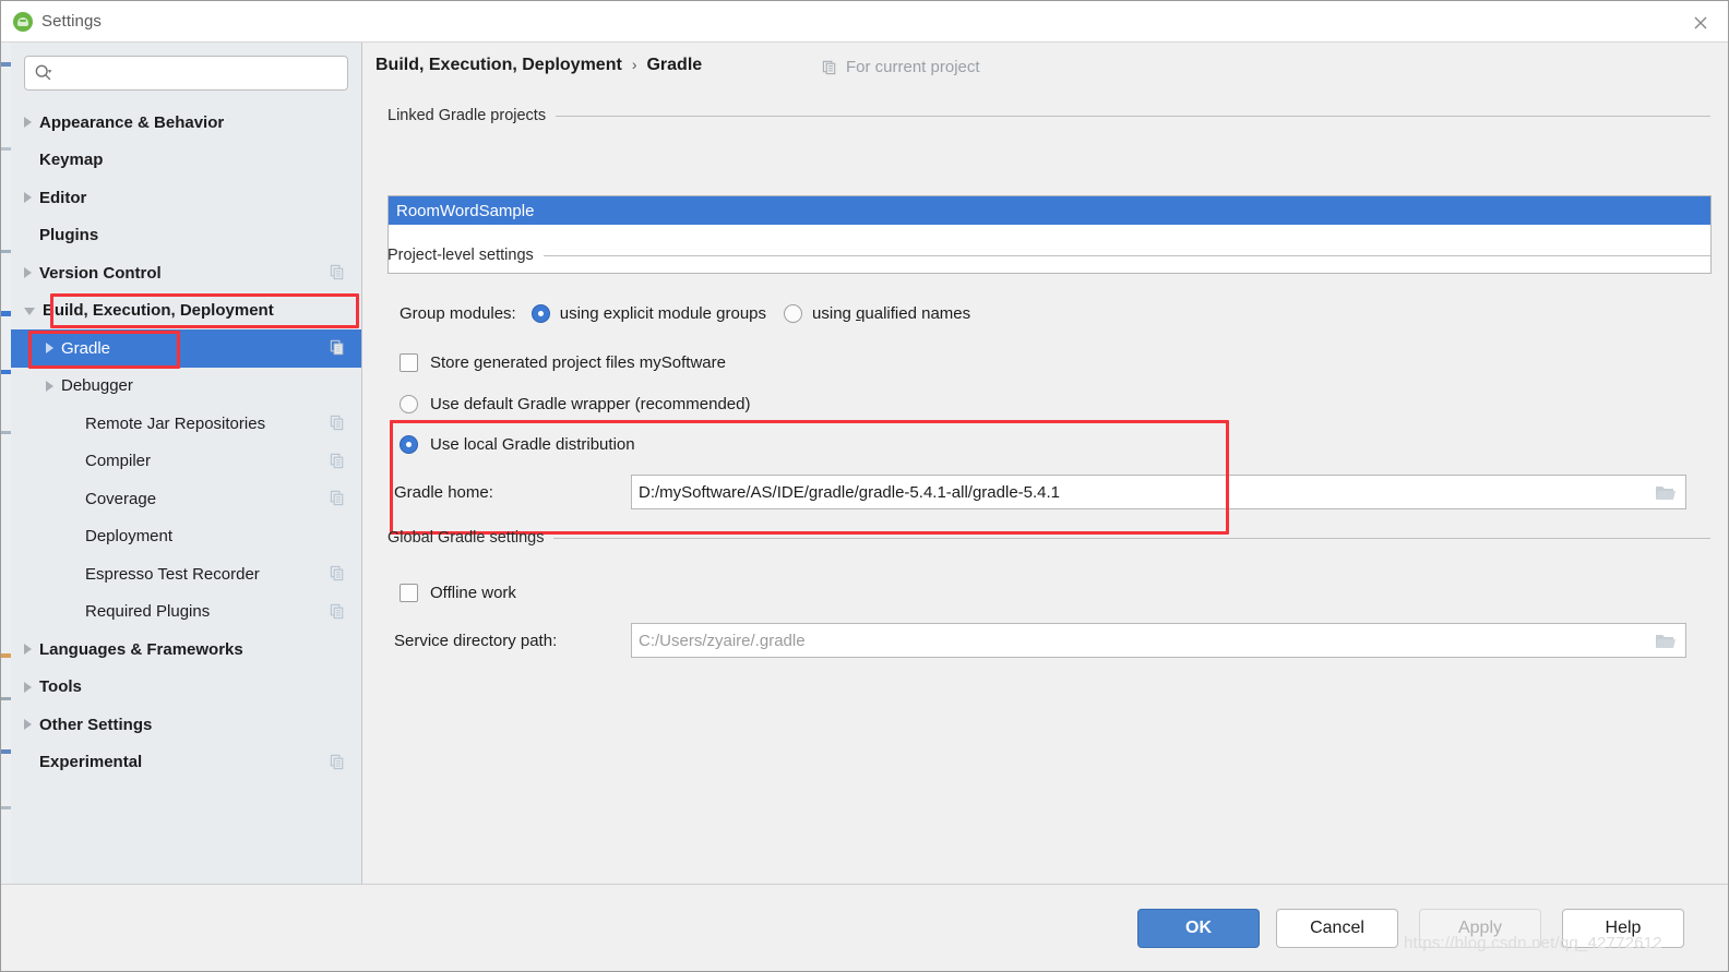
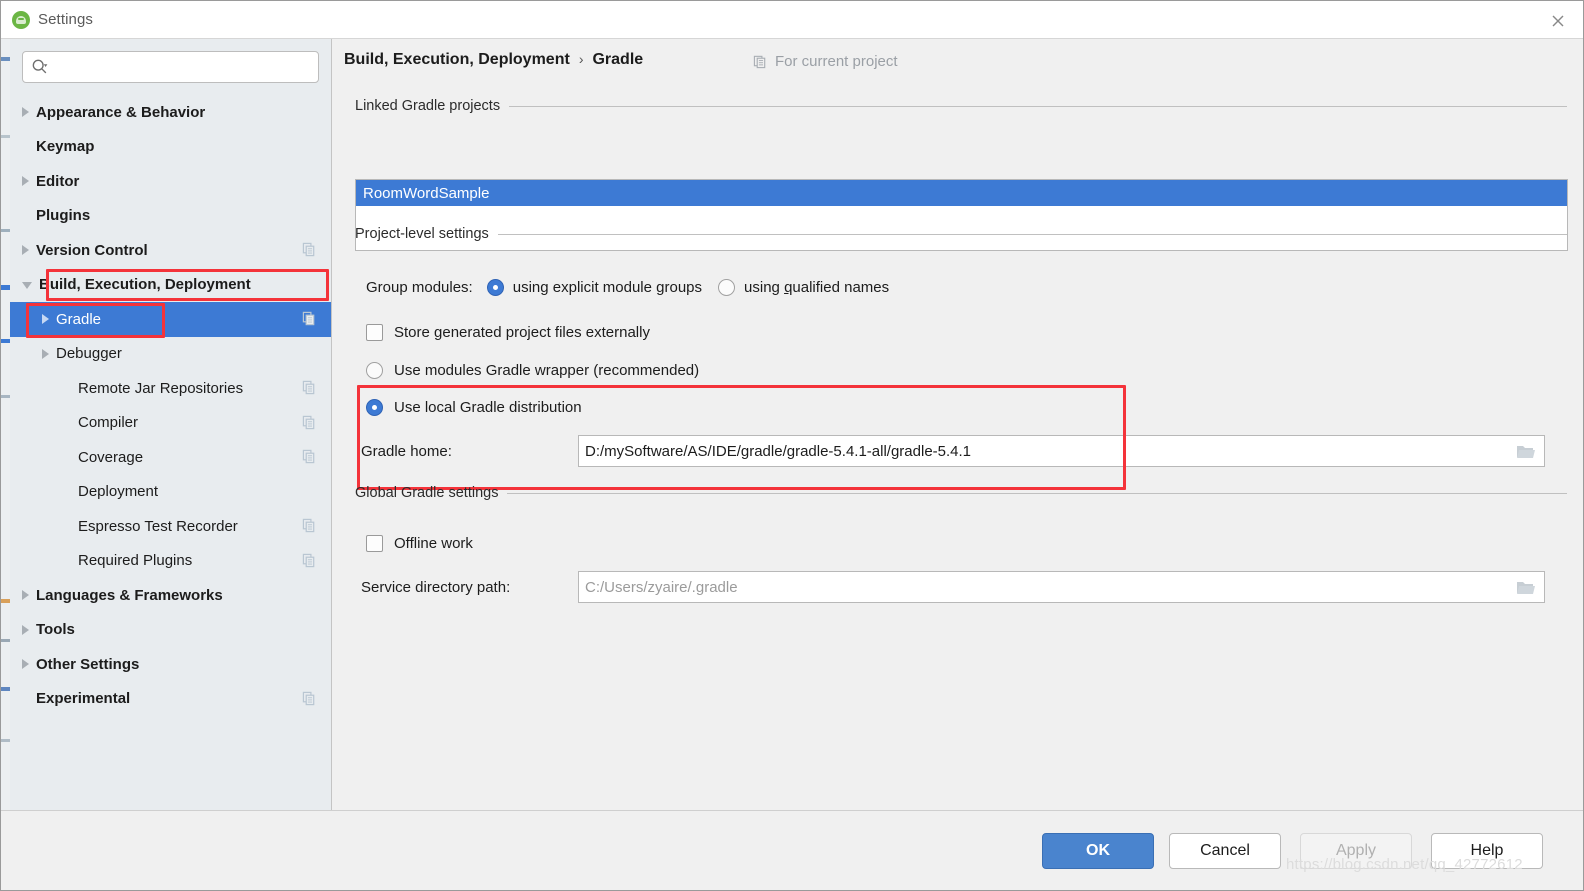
  Settings
  Appearance & Behavior
  Keymap
  Editor
  Plugins
  Version Control
  Build, Execution, Deployment
  Gradle
  Debugger
  Remote Jar Repositories
  Compiler
  Coverage
  Deployment
  Espresso Test Recorder
  Required Plugins
  Languages & Frameworks
  Tools
  Other Settings
  Experimental
  Build, Execution, Deployment
  ›
  Gradle
  For current project
  Linked Gradle projects
  RoomWordSample
  Project-level settings
  Group modules:
  using explicit module groups
  using qualified names
- Store generated project files mySoftware
+ Store generated project files externally
- Use default Gradle wrapper (recommended)
+ Use modules Gradle wrapper (recommended)
  Use local Gradle distribution
  Gradle home:
  D:/mySoftware/AS/IDE/gradle/gradle-5.4.1-all/gradle-5.4.1
  Global Gradle settings
  Offline work
  Service directory path:
  C:/Users/zyaire/.gradle
  OK
  Cancel
  Apply
  Help
  https://blog.csdn.net/qq_42772612
